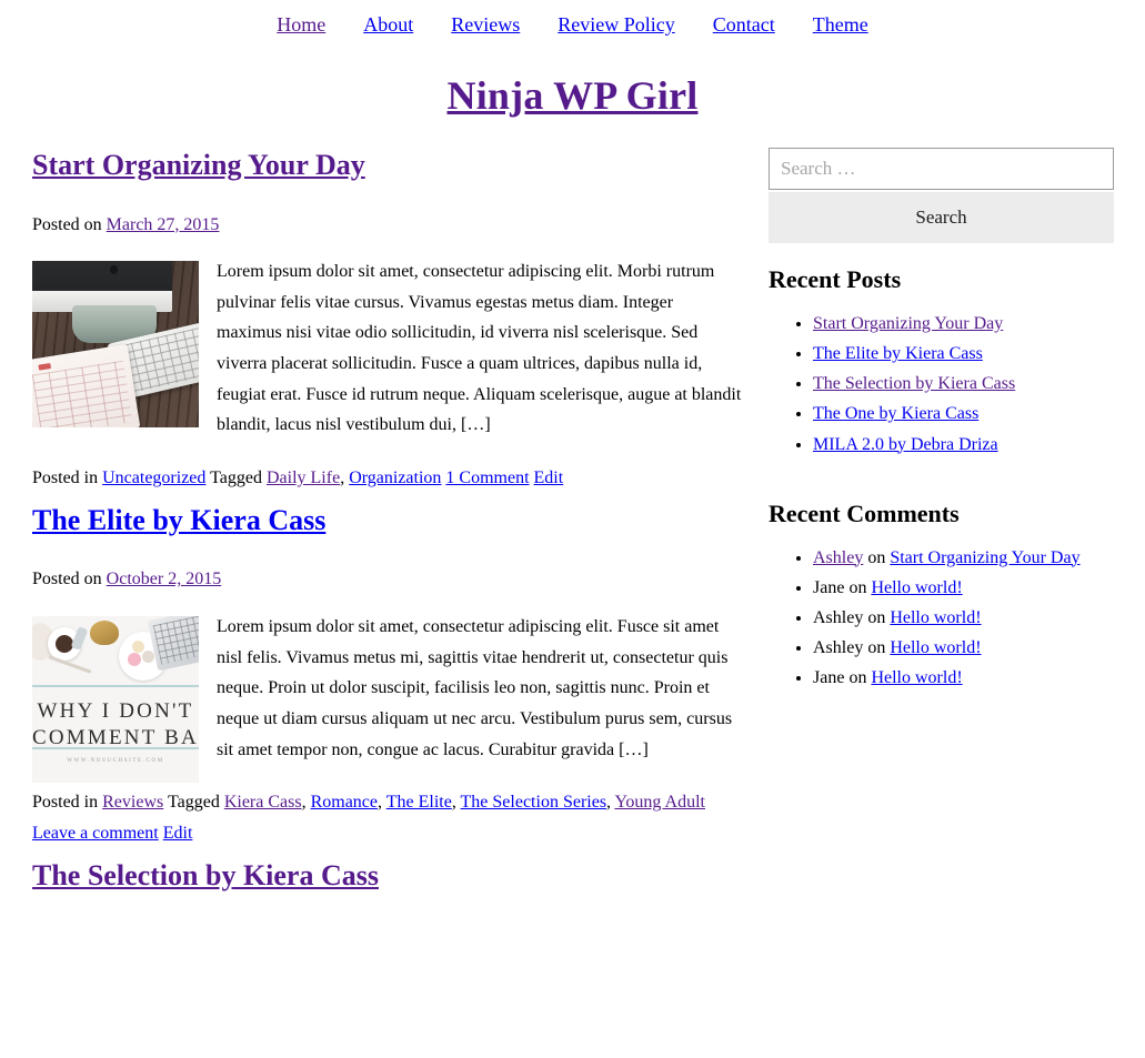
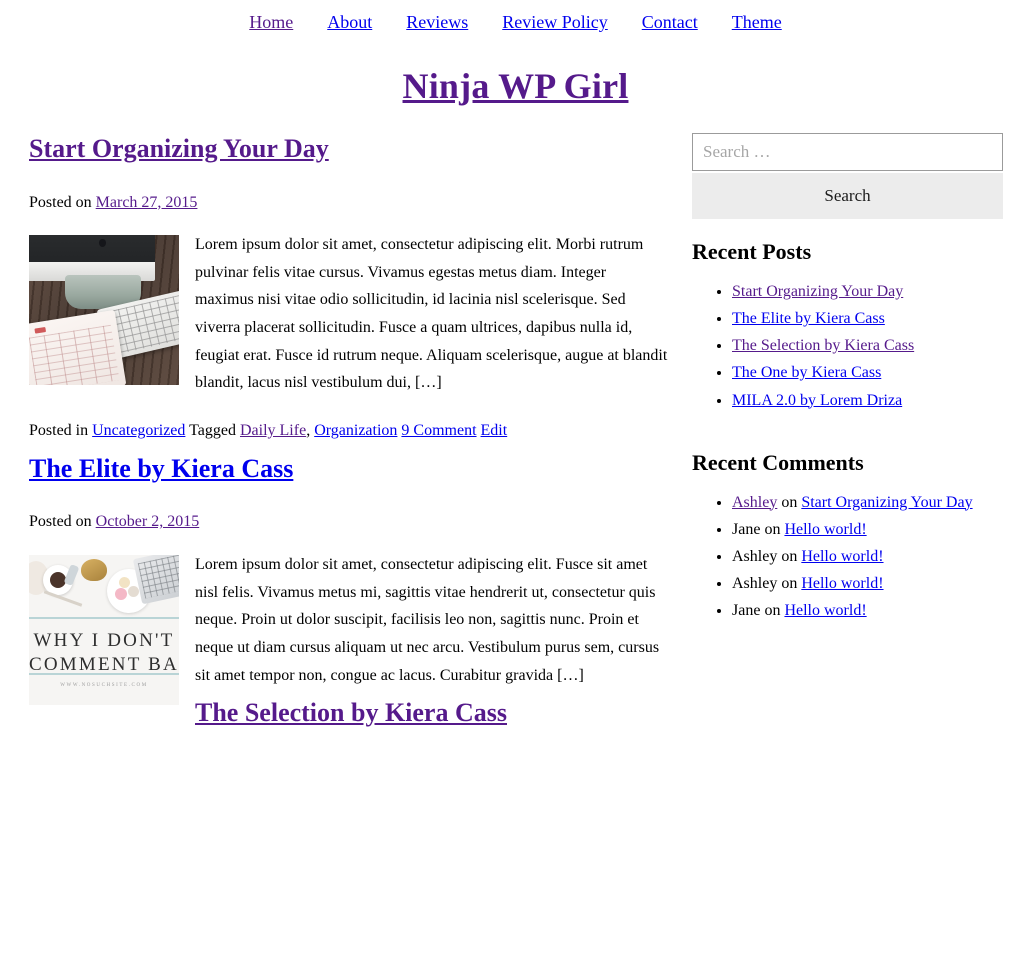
  Home About Reviews Review Policy Contact Theme
  Ninja WP Girl
  Start Organizing Your Day
  Posted on March 27, 2015
- Lorem ipsum dolor sit amet, consectetur adipiscing elit. Morbi rutrum pulvinar felis vitae cursus. Vivamus egestas metus diam. Integer maximus nisi vitae odio sollicitudin, id viverra nisl scelerisque. Sed viverra placerat sollicitudin. Fusce a quam ultrices, dapibus nulla id, feugiat erat. Fusce id rutrum neque. Aliquam scelerisque, augue at blandit blandit, lacus nisl vestibulum dui, […]
+ Lorem ipsum dolor sit amet, consectetur adipiscing elit. Morbi rutrum pulvinar felis vitae cursus. Vivamus egestas metus diam. Integer maximus nisi vitae odio sollicitudin, id lacinia nisl scelerisque. Sed viverra placerat sollicitudin. Fusce a quam ultrices, dapibus nulla id, feugiat erat. Fusce id rutrum neque. Aliquam scelerisque, augue at blandit blandit, lacus nisl vestibulum dui, […]
- Posted in Uncategorized Tagged Daily Life, Organization 1 Comment Edit
+ Posted in Uncategorized Tagged Daily Life, Organization 9 Comment Edit
  The Elite by Kiera Cass
  Posted on October 2, 2015
  WHY I DON'T
  COMMENT BA
  Lorem ipsum dolor sit amet, consectetur adipiscing elit. Fusce sit amet nisl felis. Vivamus metus mi, sagittis vitae hendrerit ut, consectetur quis neque. Proin ut dolor suscipit, facilisis leo non, sagittis nunc. Proin et neque ut diam cursus aliquam ut nec arcu. Vestibulum purus sem, cursus sit amet tempor non, congue ac lacus. Curabitur gravida […]
- Posted in Reviews Tagged Kiera Cass, Romance, The Elite, The Selection Series, Young Adult Leave a comment Edit
  The Selection by Kiera Cass
  Search …
  Search
  Recent Posts
  Start Organizing Your Day
  The Elite by Kiera Cass
  The Selection by Kiera Cass
  The One by Kiera Cass
- MILA 2.0 by Debra Driza
+ MILA 2.0 by Lorem Driza
  Recent Comments
  Ashley on Start Organizing Your Day
  Jane on Hello world!
  Ashley on Hello world!
  Ashley on Hello world!
  Jane on Hello world!
